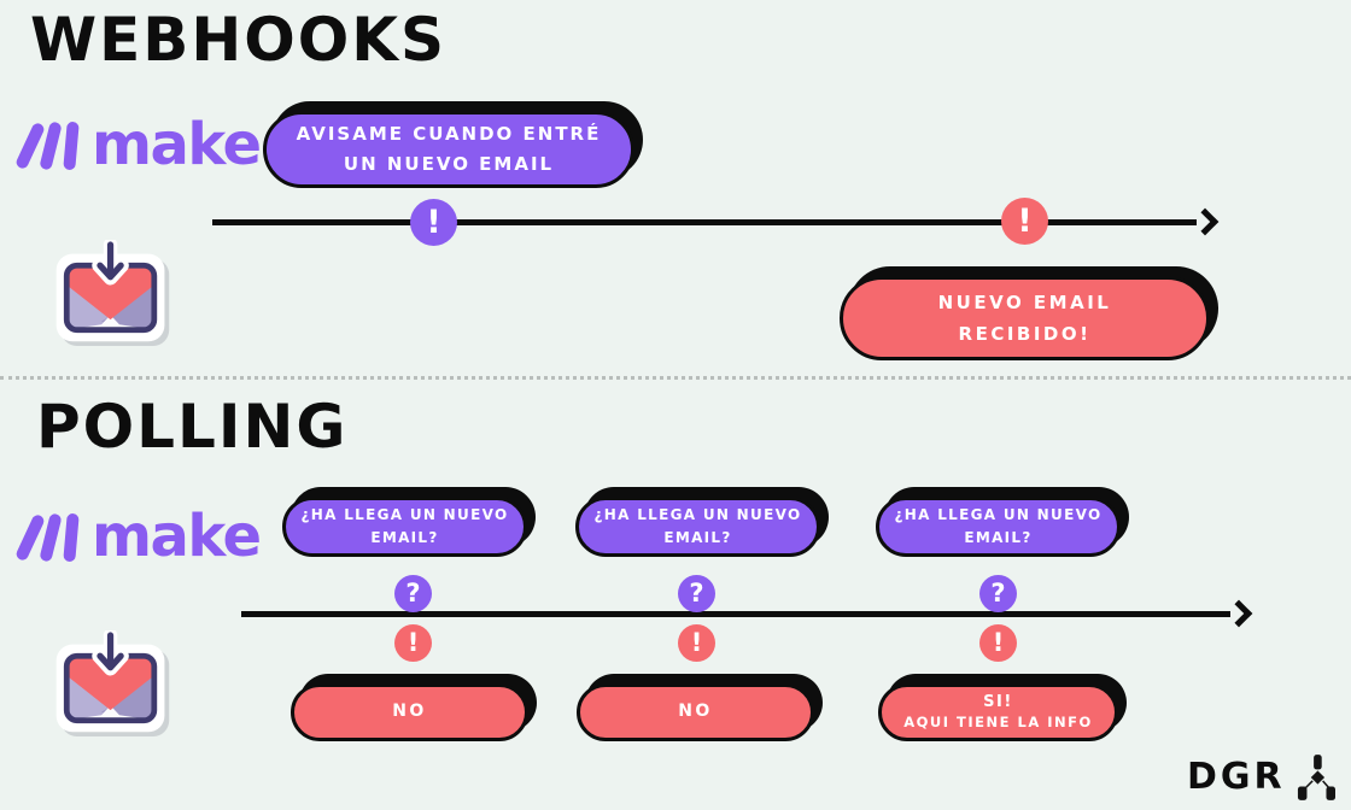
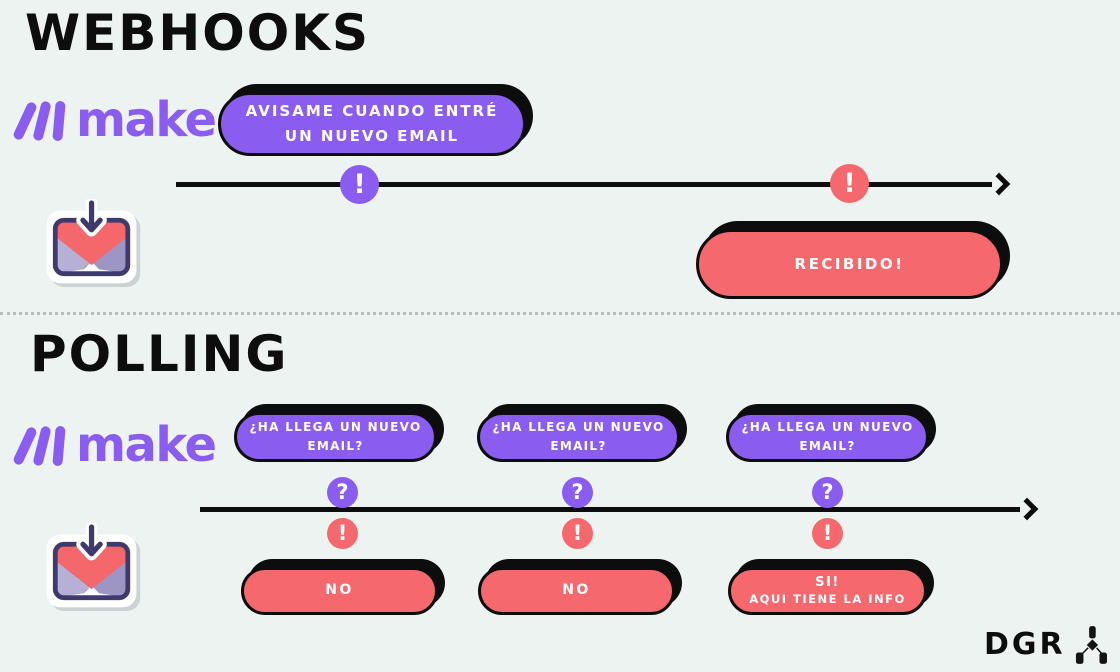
  WEBHOOKS
  make
  AVISAME CUANDO ENTRÉ
  UN NUEVO EMAIL
  !
  !
- NUEVO EMAIL
  RECIBIDO!
  POLLING
  make
  ¿HA LLEGA UN NUEVO
  EMAIL?
  ¿HA LLEGA UN NUEVO
  EMAIL?
  ¿HA LLEGA UN NUEVO
  EMAIL?
  ?
  ?
  ?
  !
  !
  !
  NO
  NO
  SI!
  AQUI TIENE LA INFO
  DGR
